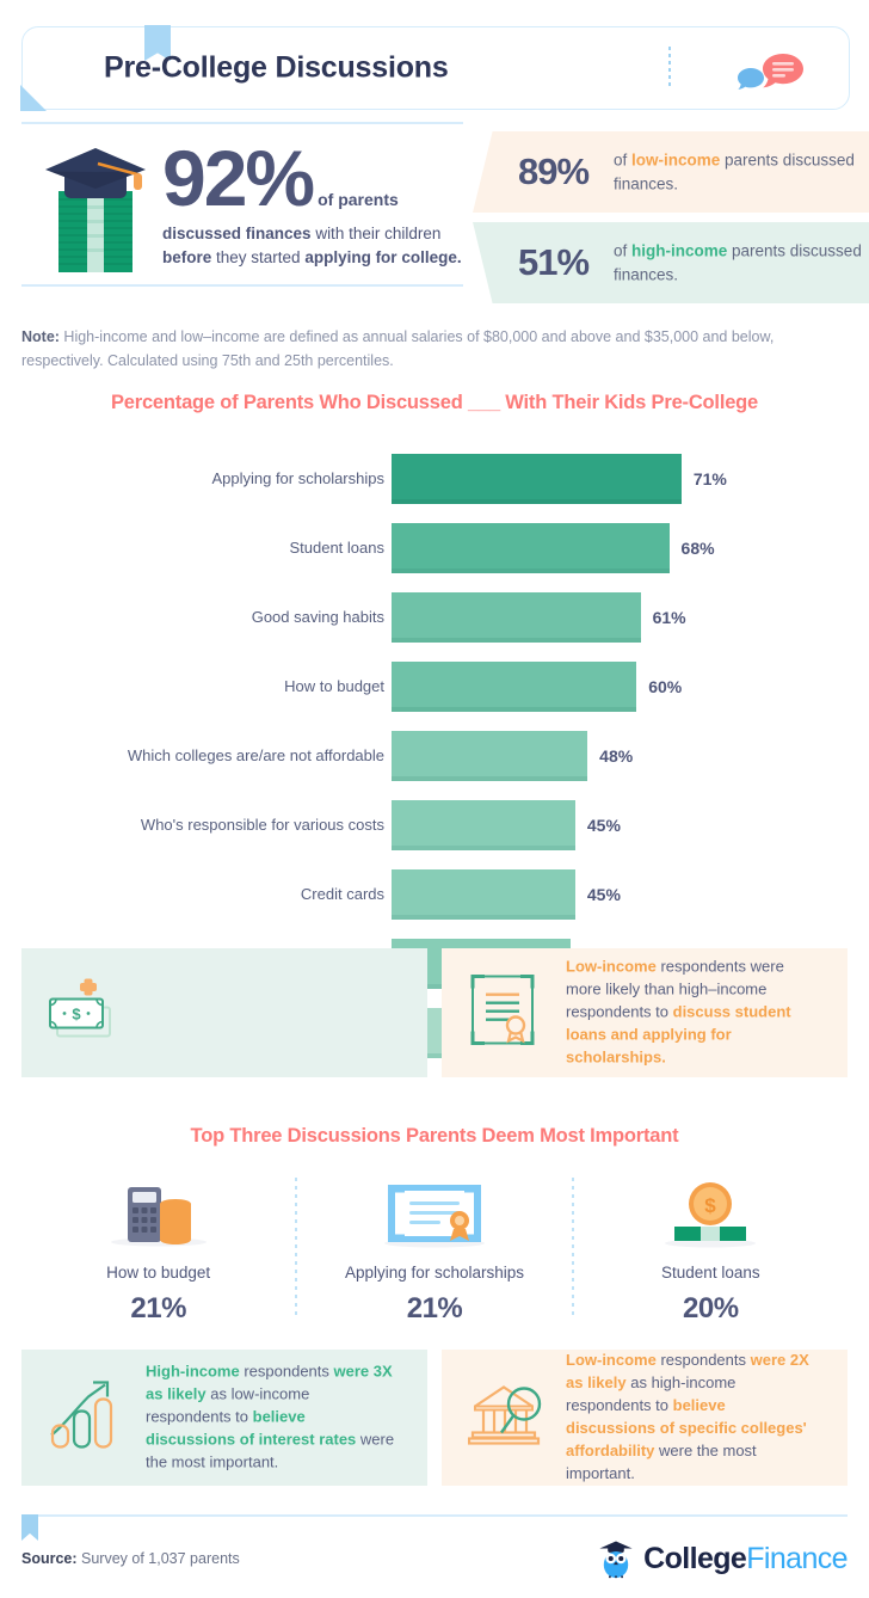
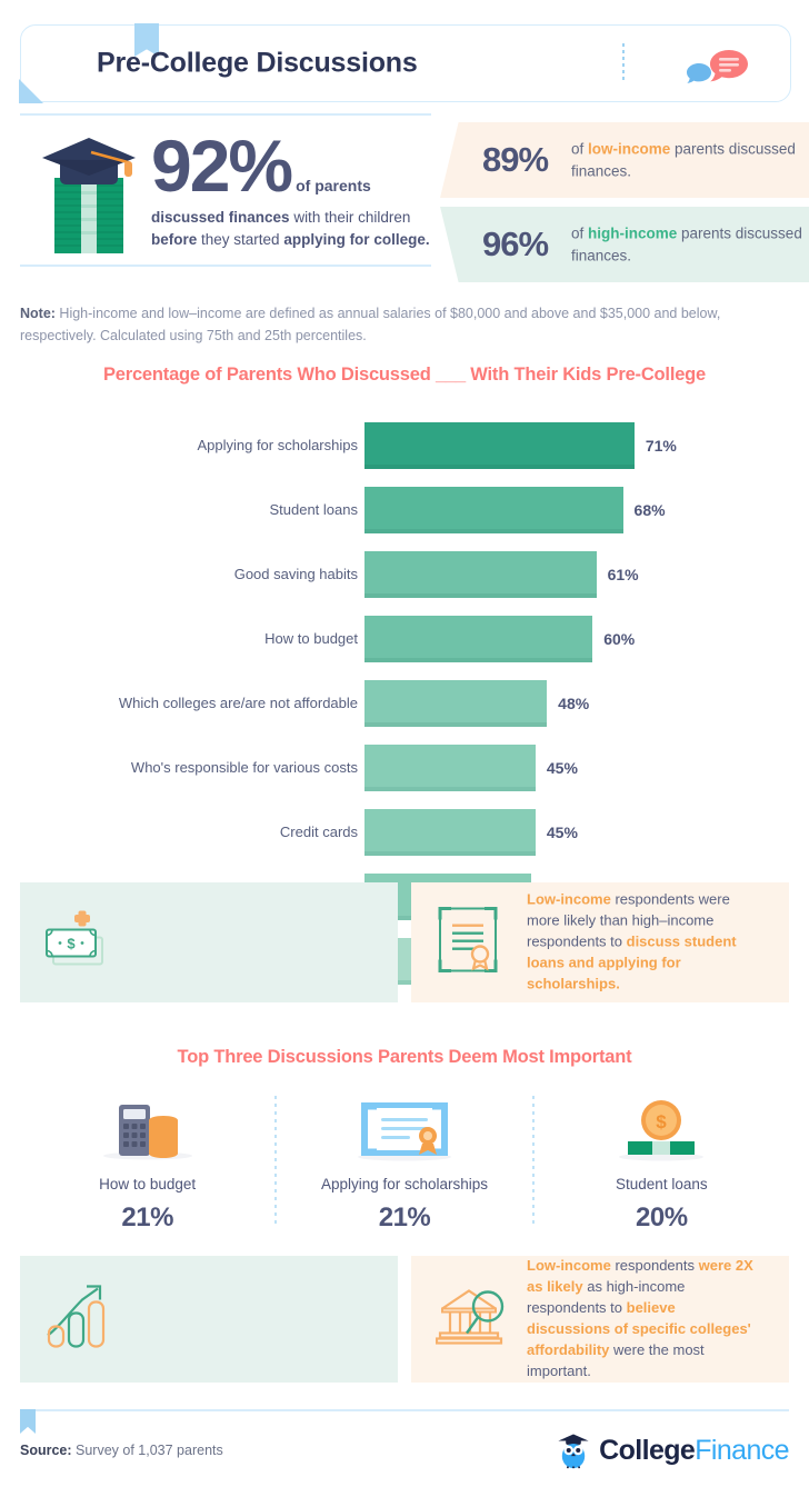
  Pre-College Discussions
  92% of parents
  discussed finances with their children
  before they started applying for college.
  89%
  of low-income parents discussed finances.
- 51%
+ 96%
  of high-income parents discussed finances.
  Note: High-income and low–income are defined as annual salaries of $80,000 and above and $35,000 and below, respectively. Calculated using 75th and 25th percentiles.
  Percentage of Parents Who Discussed ___ With Their Kids Pre-College
  Applying for scholarships
  71%
  Student loans
  68%
  Good saving habits
  61%
  How to budget
  60%
  Which colleges are/are not affordable
  48%
  Who's responsible for various costs
  45%
  Credit cards
  45%
  $
  Low-income respondents were more likely than high–income respondents to discuss student loans and applying for scholarships.
  Top Three Discussions Parents Deem Most Important
  How to budget
  21%
  Applying for scholarships
  21%
  $
  Student loans
  20%
- High-income respondents were 3X as likely as low-income respondents to believe discussions of interest rates were the most important.
  Low-income respondents were 2X as likely as high-income respondents to believe discussions of specific colleges' affordability were the most important.
  Source: Survey of 1,037 parents
  CollegeFinance
